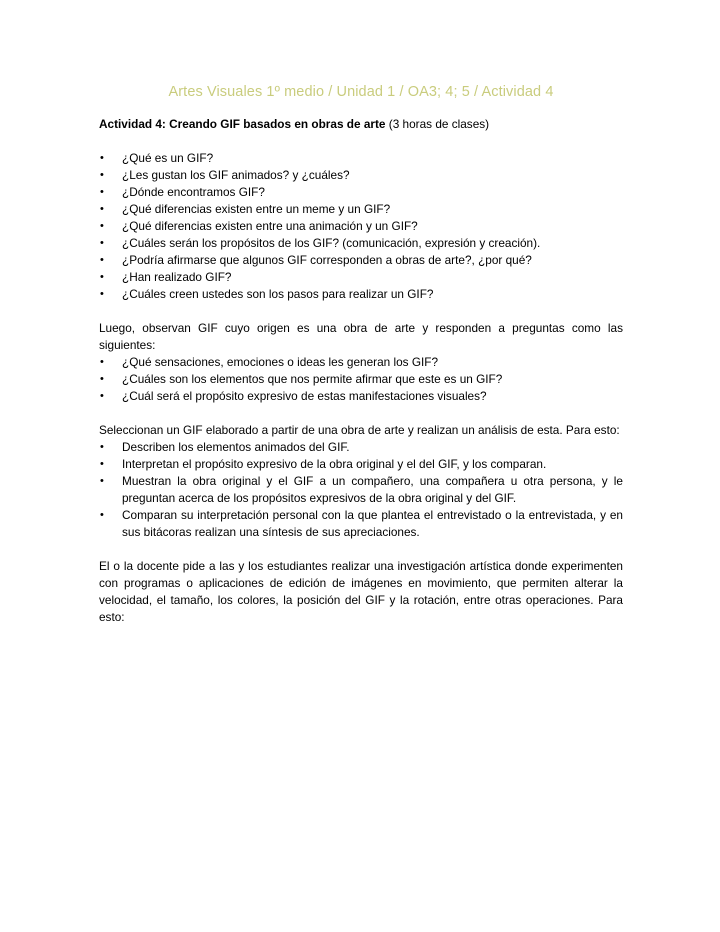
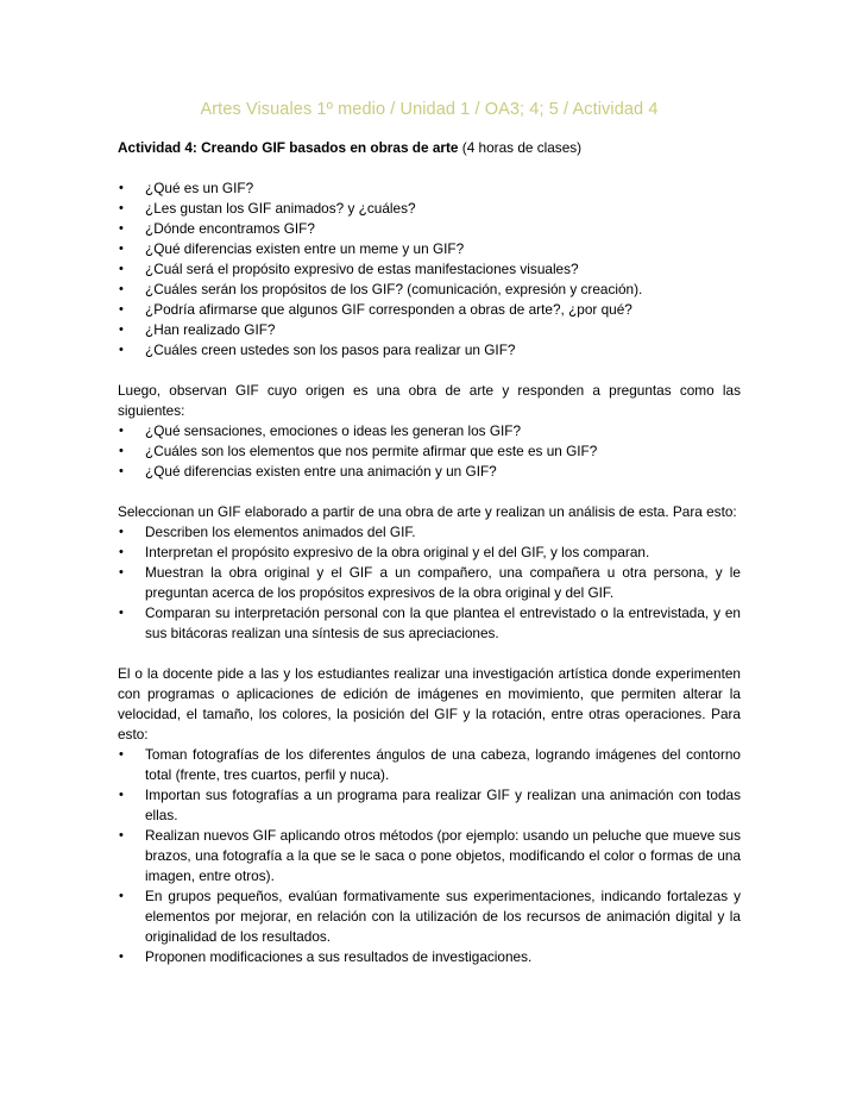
  Artes Visuales 1º medio / Unidad 1 / OA3; 4; 5 / Actividad 4
- Actividad 4: Creando GIF basados en obras de arte (3 horas de clases)
+ Actividad 4: Creando GIF basados en obras de arte (4 horas de clases)
  ¿Qué es un GIF?
  ¿Les gustan los GIF animados? y ¿cuáles?
  ¿Dónde encontramos GIF?
  ¿Qué diferencias existen entre un meme y un GIF?
- ¿Qué diferencias existen entre una animación y un GIF?
+ ¿Cuál será el propósito expresivo de estas manifestaciones visuales?
  ¿Cuáles serán los propósitos de los GIF? (comunicación, expresión y creación).
  ¿Podría afirmarse que algunos GIF corresponden a obras de arte?, ¿por qué?
  ¿Han realizado GIF?
  ¿Cuáles creen ustedes son los pasos para realizar un GIF?
  Luego, observan GIF cuyo origen es una obra de arte y responden a preguntas como las siguientes:
  ¿Qué sensaciones, emociones o ideas les generan los GIF?
  ¿Cuáles son los elementos que nos permite afirmar que este es un GIF?
- ¿Cuál será el propósito expresivo de estas manifestaciones visuales?
+ ¿Qué diferencias existen entre una animación y un GIF?
  Seleccionan un GIF elaborado a partir de una obra de arte y realizan un análisis de esta. Para esto:
  Describen los elementos animados del GIF.
  Interpretan el propósito expresivo de la obra original y el del GIF, y los comparan.
  Muestran la obra original y el GIF a un compañero, una compañera u otra persona, y le preguntan acerca de los propósitos expresivos de la obra original y del GIF.
  Comparan su interpretación personal con la que plantea el entrevistado o la entrevistada, y en sus bitácoras realizan una síntesis de sus apreciaciones.
  El o la docente pide a las y los estudiantes realizar una investigación artística donde experimenten con programas o aplicaciones de edición de imágenes en movimiento, que permiten alterar la velocidad, el tamaño, los colores, la posición del GIF y la rotación, entre otras operaciones. Para esto:
+ Toman fotografías de los diferentes ángulos de una cabeza, logrando imágenes del contorno total (frente, tres cuartos, perfil y nuca).
+ Importan sus fotografías a un programa para realizar GIF y realizan una animación con todas ellas.
+ Realizan nuevos GIF aplicando otros métodos (por ejemplo: usando un peluche que mueve sus brazos, una fotografía a la que se le saca o pone objetos, modificando el color o formas de una imagen, entre otros).
+ En grupos pequeños, evalúan formativamente sus experimentaciones, indicando fortalezas y elementos por mejorar, en relación con la utilización de los recursos de animación digital y la originalidad de los resultados.
+ Proponen modificaciones a sus resultados de investigaciones.
